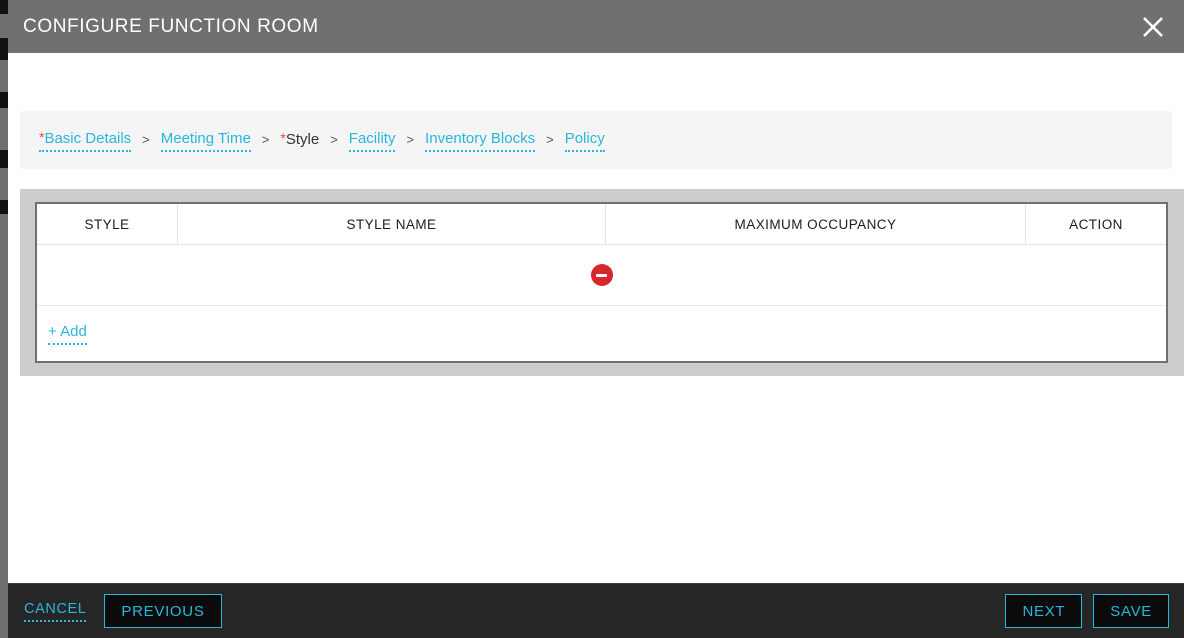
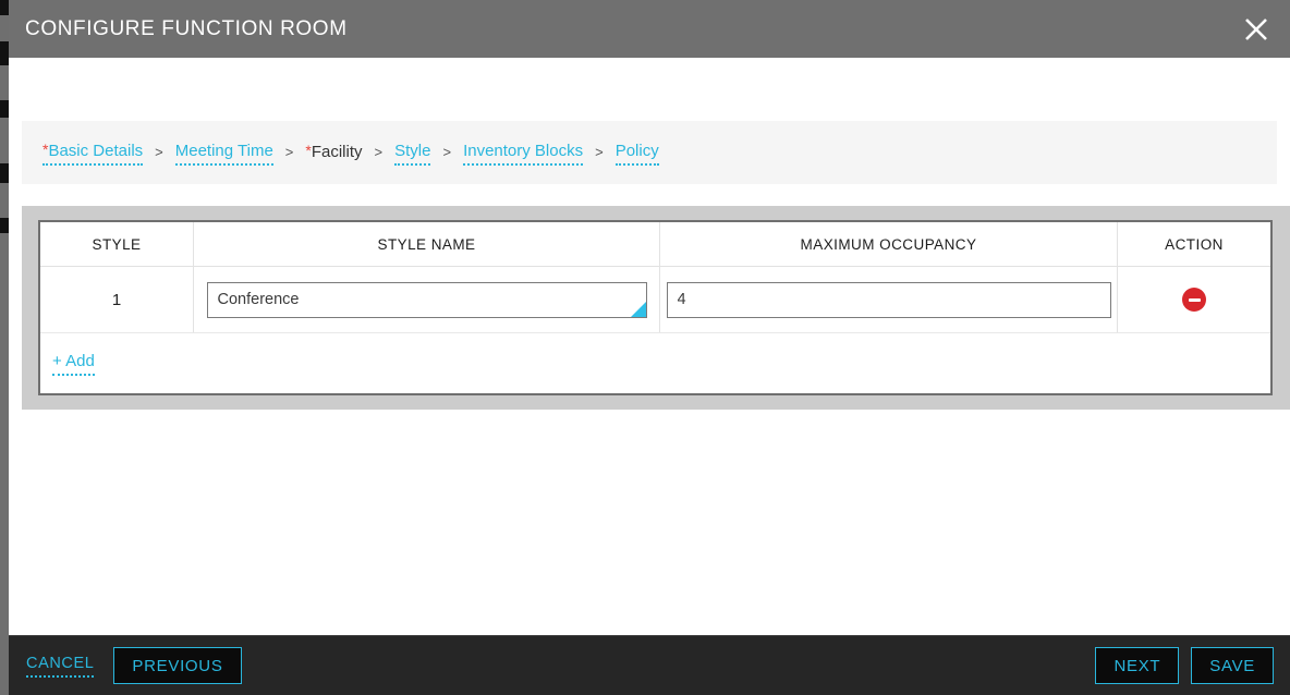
  CONFIGURE FUNCTION ROOM
  *Basic Details
  >
  Meeting Time
  >
- *Style
+ *Facility
  >
- Facility
+ Style
  >
  Inventory Blocks
  >
  Policy
  STYLE
  STYLE NAME
  MAXIMUM OCCUPANCY
  ACTION
+ 1
+ Conference
+ 4
  + Add
  CANCEL
  PREVIOUS
  NEXT
  SAVE
